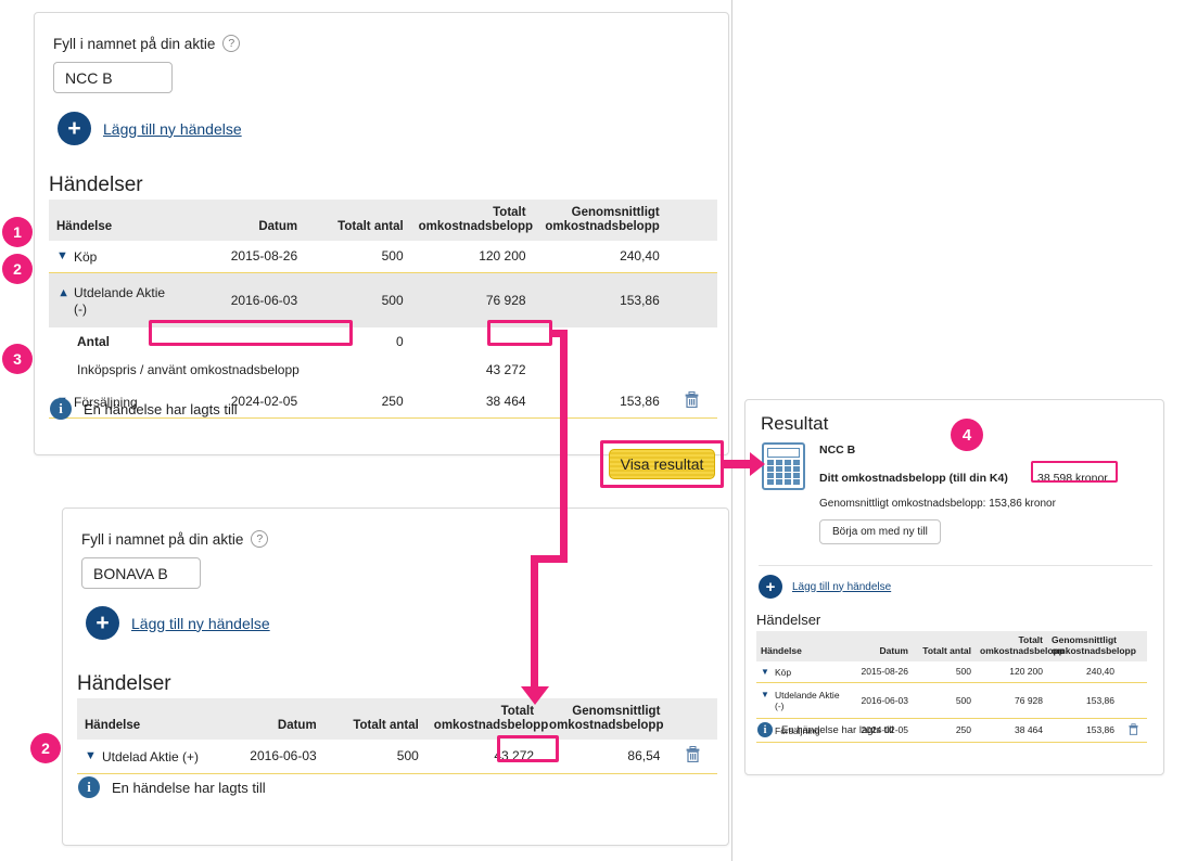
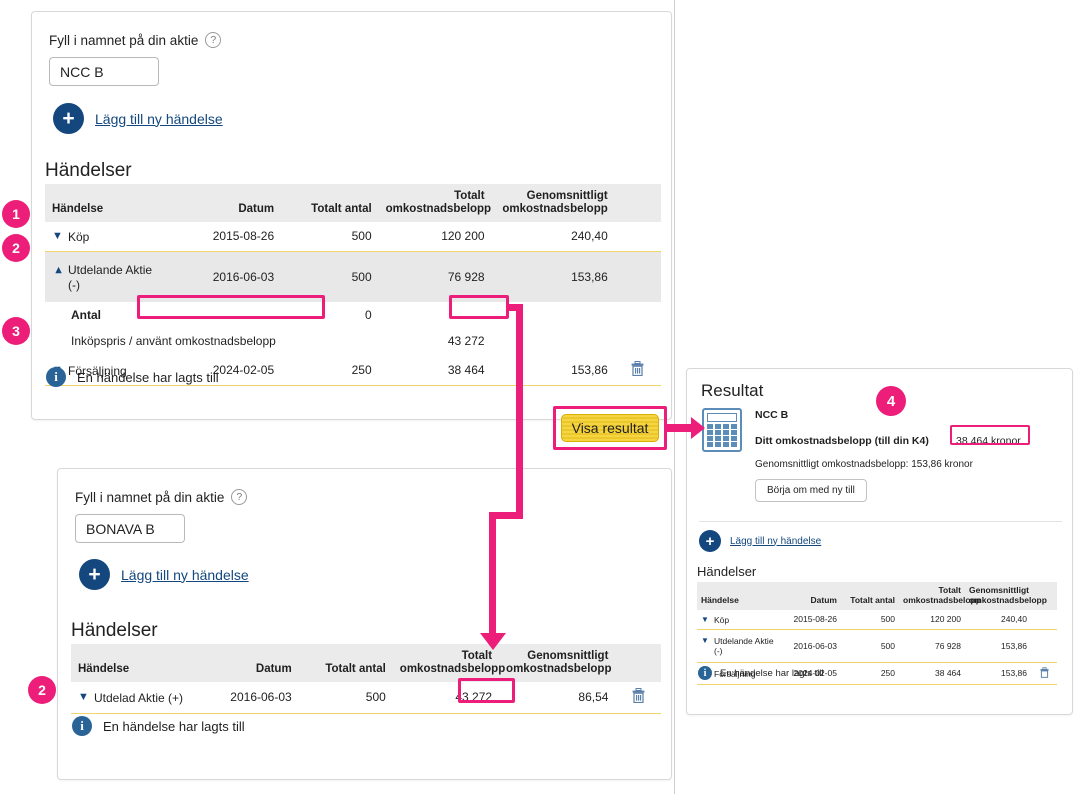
  Fyll i namnet på din aktie
  ?
  NCC B
  +
  Lägg till ny händelse
  Händelser
  Händelse	Datum	Totalt antal	Totalt omkostnadsbelopp	Genomsnittligt omkostnadsbelopp
  ▼ Köp	2015-08-26	500	120 200	240,40
  Antal		0
  Inköpspris / använt omkostnadsbelopp			43 272
  Försäljning	2024-02-05	250	38 464	153,86
  i
  En händelse har lagts till
  Fyll i namnet på din aktie
  ?
  BONAVA B
  +
  Lägg till ny händelse
  Händelser
  Händelse	Datum	Totalt antal	Totalt omkostnadsbelopp	Genomsnittligt omkostnadsbelopp
  ▼ Utdelad Aktie (+)	2016-06-03	500	43 272	86,54
  i
  En händelse har lagts till
  Resultat
  NCC B
  Ditt omkostnadsbelopp (till din K4)
- 38 598 kronor
+ 38 464 kronor
  Genomsnittligt omkostnadsbelopp: 153,86 kronor
  Börja om med ny till
  +
  Lägg till ny händelse
  Händelser
  Händelse	Datum	Totalt antal	Totalt omkostnadsbelo	Genomsnittligt omkostnadsbelopp
  ▼ Köp	2015-08-26	500	120 200	240,40
  ▼ Utdelande Aktie(-)	2016-06-03	500	76 928	153,86
  Försäljning	2024-02-05	250	38 464	153,86
  i
  En händelse har lagts till
  Visa resultat
  1
  2
  3
  2
  4
